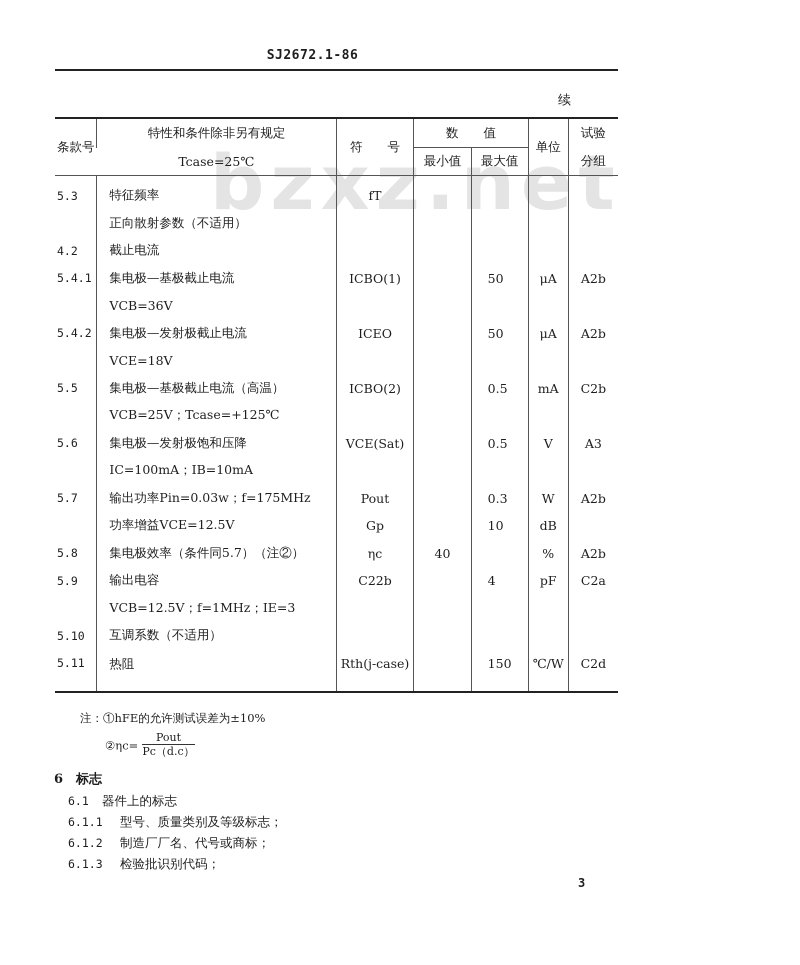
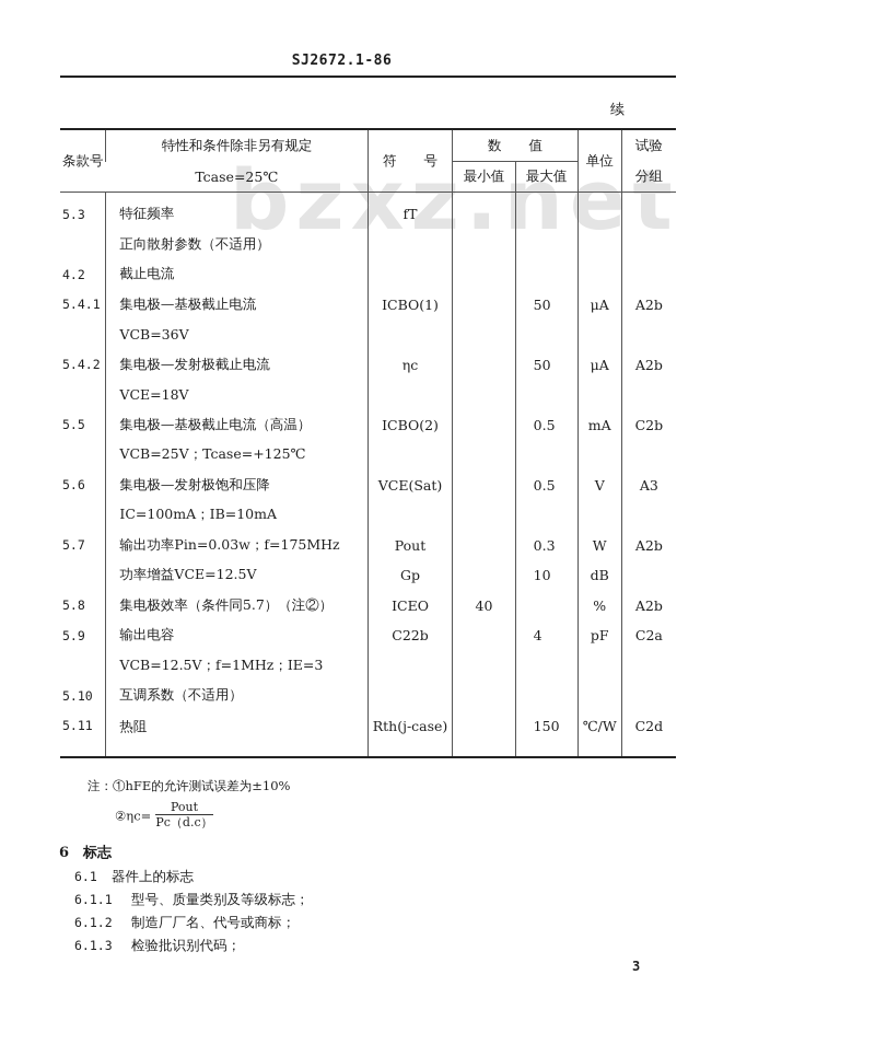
  SJ2672.1-86
  续
  bzxz.net
  条款号	特性和条件除非另有规定	符 号	数 值	单位	试验
  Tcase=25℃	最小值	最大值	分组
  5.3	特征频率	fT
  	正向散射参数（不适用）
  4.2	截止电流
  5.4.1	集电极—基极截止电流	ICBO(1)		50	μA	A2b
  	VCB=36V
- 5.4.2	集电极—发射极截止电流	ICEO		50	μA	A2b
+ 5.4.2	集电极—发射极截止电流	ηc		50	μA	A2b
  	VCE=18V
  5.5	集电极—基极截止电流（高温）	ICBO(2)		0.5	mA	C2b
  	VCB=25V；Tcase=+125℃
  5.6	集电极—发射极饱和压降	VCE(Sat)		0.5	V	A3
  	IC=100mA；IB=10mA
  5.7	输出功率Pin=0.03w；f=175MHz	Pout		0.3	W	A2b
  	功率增益VCE=12.5V	Gp		10	dB
- 5.8	集电极效率（条件同5.7）（注②）	ηc	40		%	A2b
+ 5.8	集电极效率（条件同5.7）（注②）	ICEO	40		%	A2b
  5.9	输出电容	C22b		4	pF	C2a
  	VCB=12.5V；f=1MHz；IE=3
  5.10	互调系数（不适用）
  5.11	热阻	Rth(j-case)		150	℃/W	C2d
  注：①hFE的允许测试误差为±10%
  ②ηc=
  Pout
  Pc（d.c）
  6 标志
  6.1 器件上的标志
  6.1.1 型号、质量类别及等级标志；
  6.1.2 制造厂厂名、代号或商标；
  6.1.3 检验批识别代码；
  3
